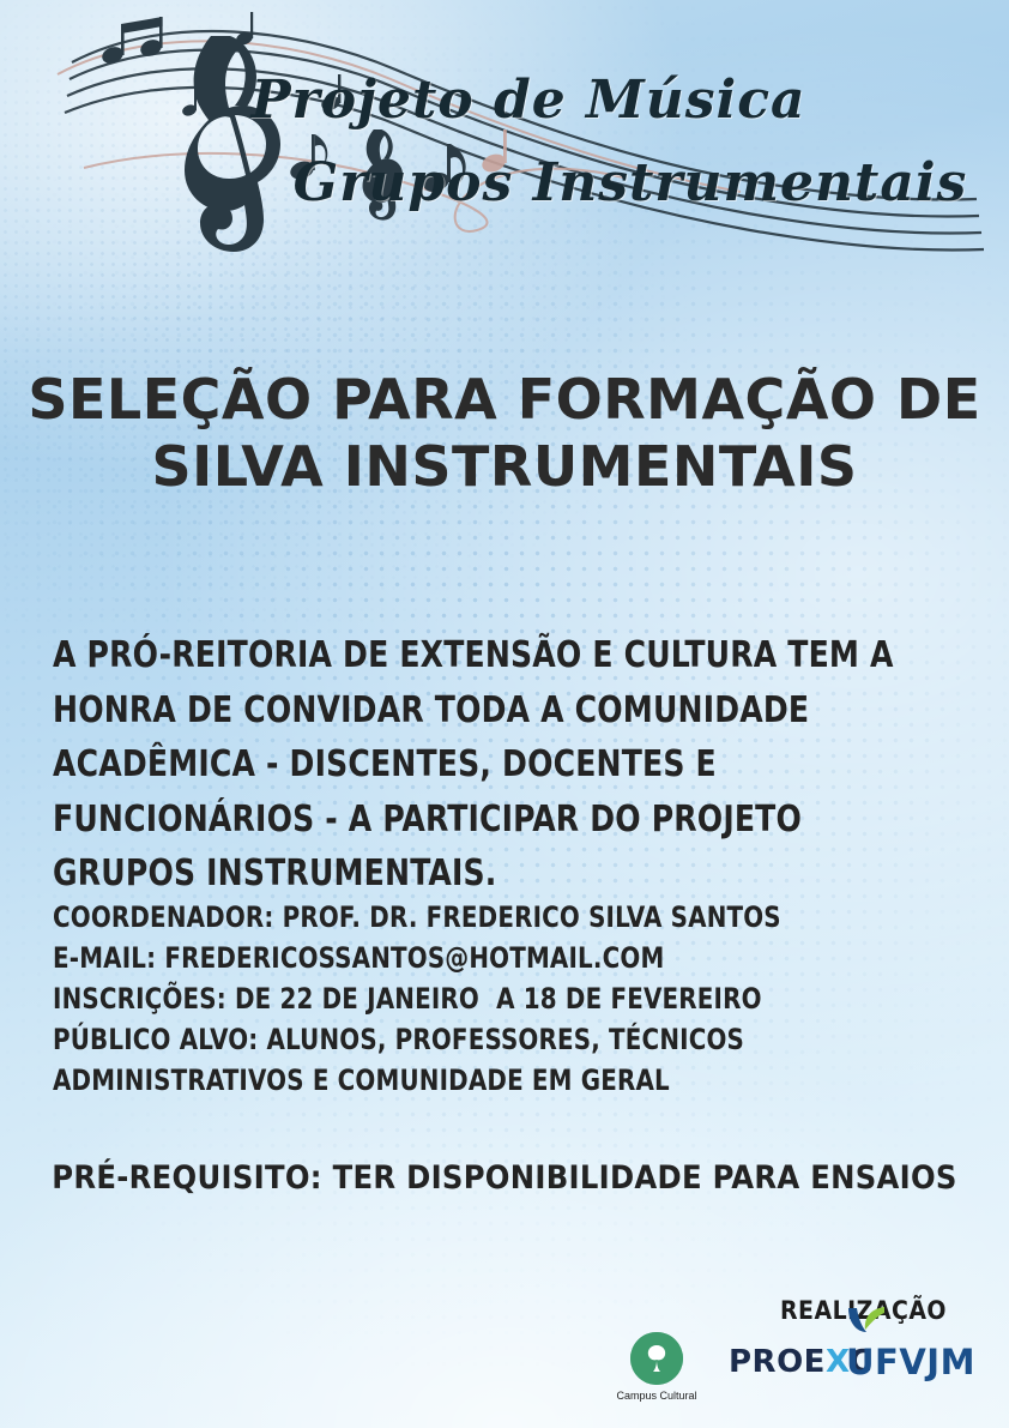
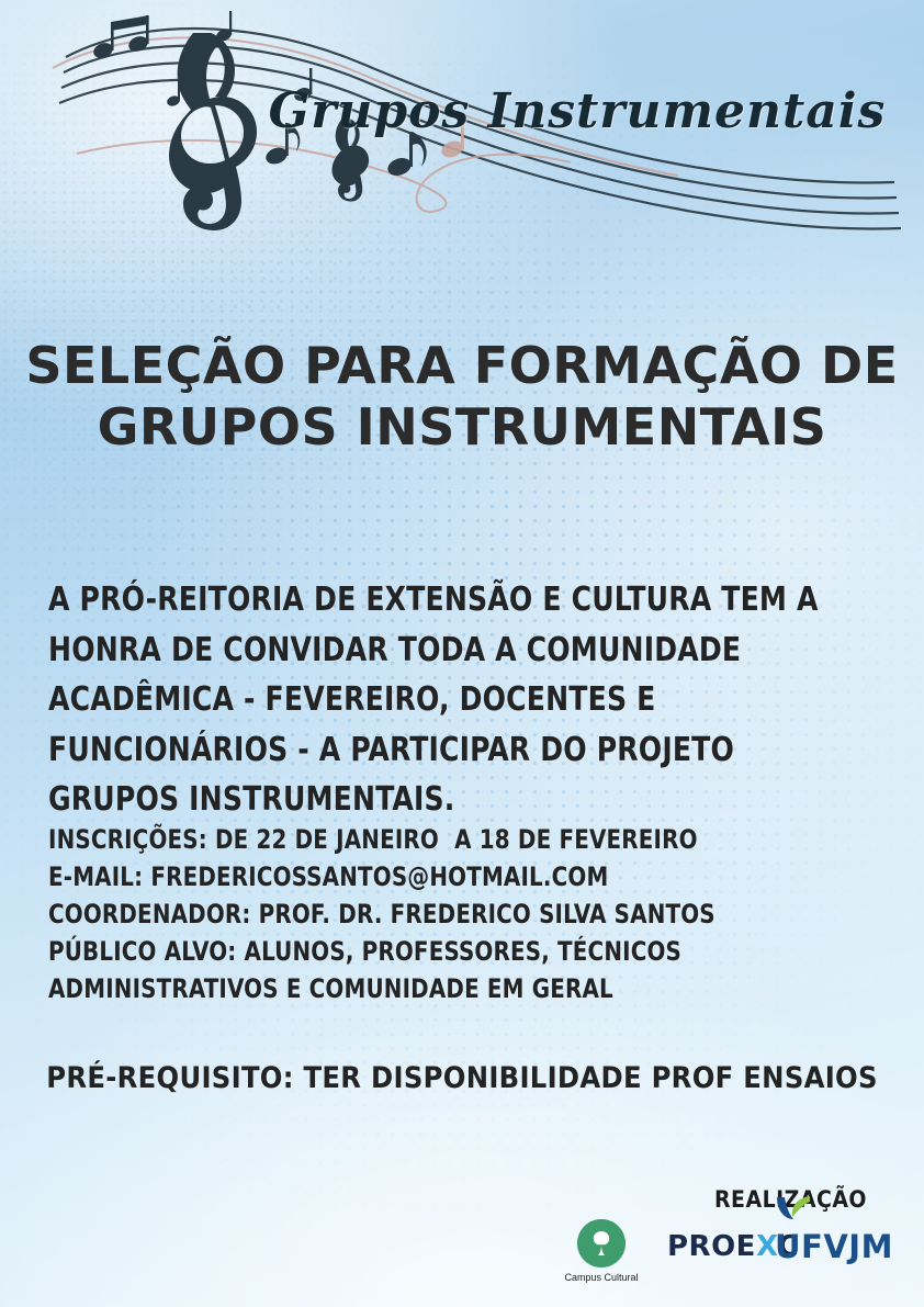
- Projeto de Música
  Grupos Instrumentais
- SELEÇÃO PARA FORMAÇÃO DE SILVA INSTRUMENTAIS
+ SELEÇÃO PARA FORMAÇÃO DE GRUPOS INSTRUMENTAIS
- A PRÓ-REITORIA DE EXTENSÃO E CULTURA TEM A HONRA DE CONVIDAR TODA A COMUNIDADE ACADÊMICA - DISCENTES, DOCENTES E FUNCIONÁRIOS - A PARTICIPAR DO PROJETO GRUPOS INSTRUMENTAIS.
+ A PRÓ-REITORIA DE EXTENSÃO E CULTURA TEM A HONRA DE CONVIDAR TODA A COMUNIDADE ACADÊMICA - FEVEREIRO, DOCENTES E FUNCIONÁRIOS - A PARTICIPAR DO PROJETO GRUPOS INSTRUMENTAIS.
- COORDENADOR: PROF. DR. FREDERICO SILVA SANTOS
+ INSCRIÇÕES: DE 22 DE JANEIRO A 18 DE FEVEREIRO
  E-MAIL: FREDERICOSSANTOS@HOTMAIL.COM
- INSCRIÇÕES: DE 22 DE JANEIRO A 18 DE FEVEREIRO
+ COORDENADOR: PROF. DR. FREDERICO SILVA SANTOS
  PÚBLICO ALVO: ALUNOS, PROFESSORES, TÉCNICOS ADMINISTRATIVOS E COMUNIDADE EM GERAL
- PRÉ-REQUISITO: TER DISPONIBILIDADE PARA ENSAIOS
+ PRÉ-REQUISITO: TER DISPONIBILIDADE PROF ENSAIOS
  REALZÇÃO
  Campus Cultural
  PROEXC
  UFVJM
